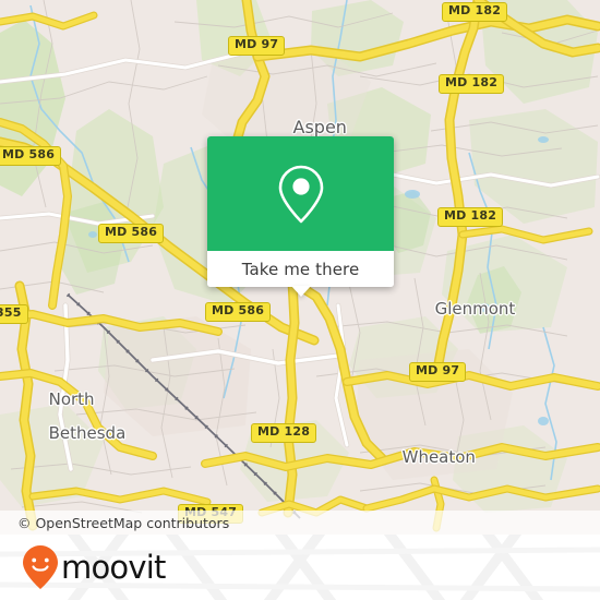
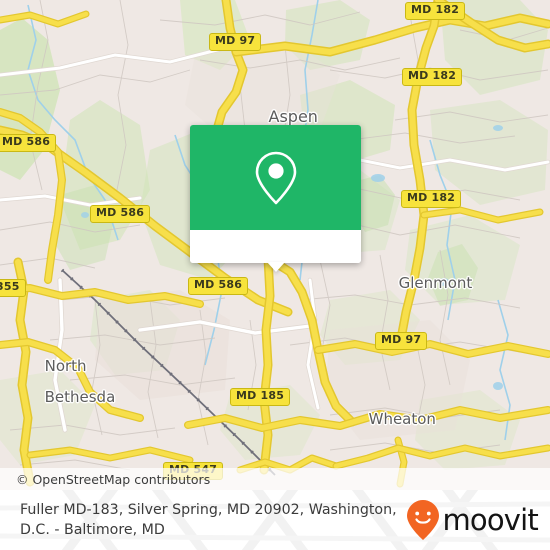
  Aspen
  Glenmont
  Wheaton
  North
  Bethesda
  MD 182
  MD 97
  MD 182
  MD 586
  MD 586
  MD 182
  MD 586
  MD 97
- MD 128
+ MD 185
  MD 547
- Take me there
  © OpenStreetMap contributors
+ Fuller MD-183, Silver Spring, MD 20902, Washington, D.C. - Baltimore, MD
  moovit
